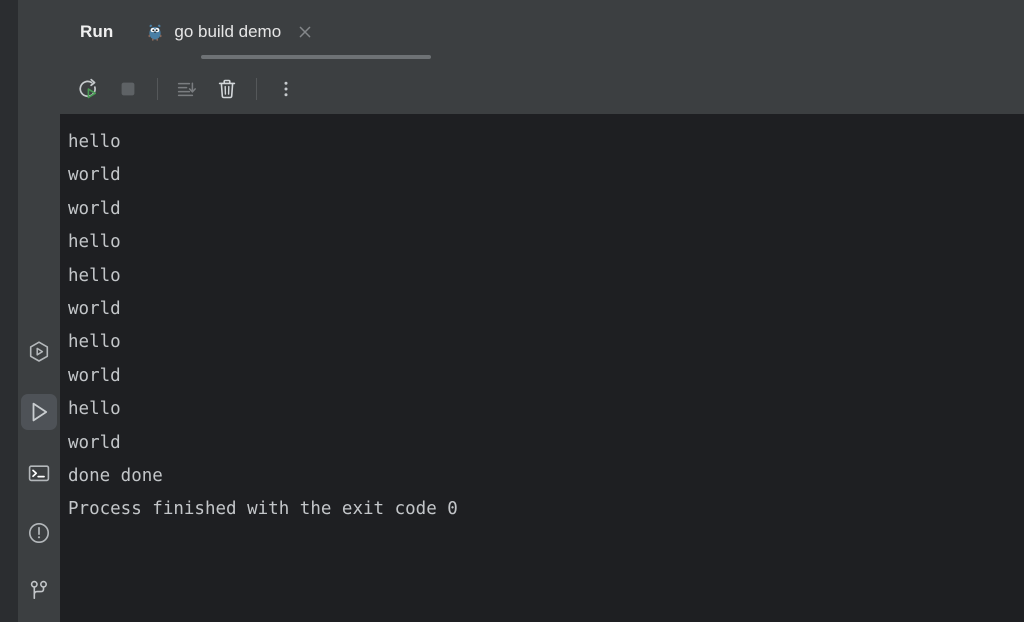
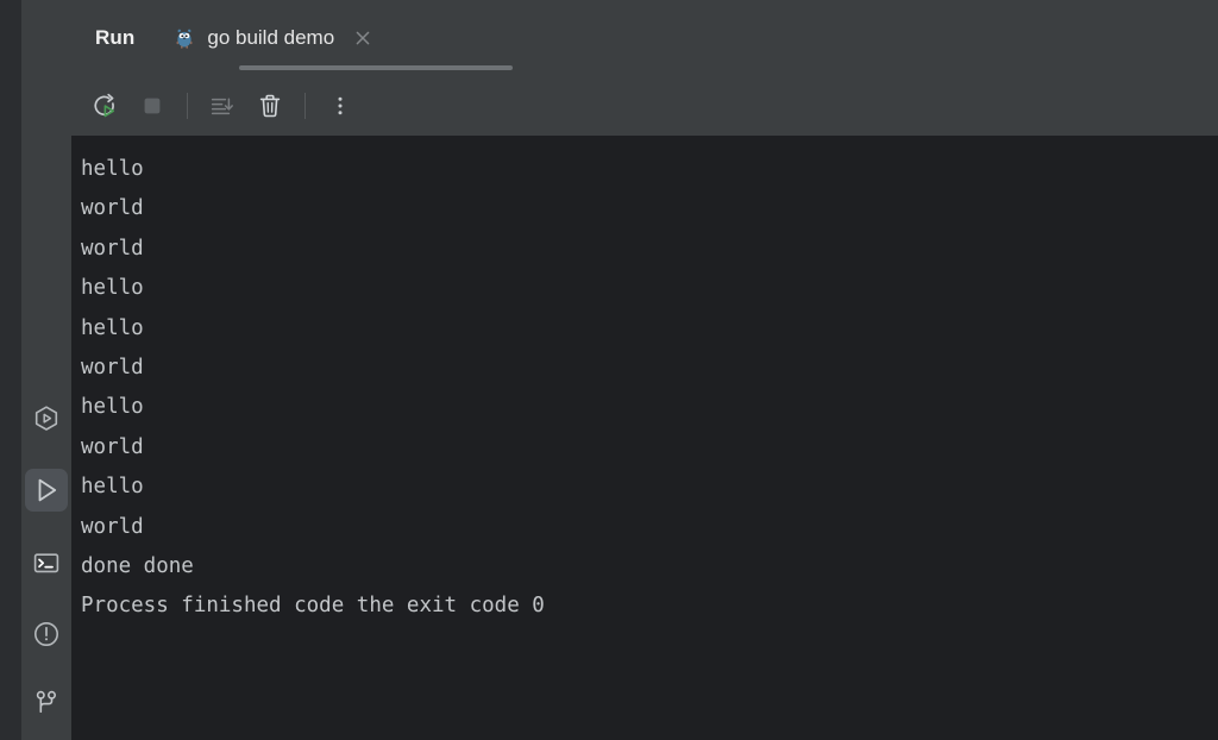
  Run
  go build demo
  hello
  world
  world
  hello
  hello
  world
  hello
  world
  hello
  world
  done done
- Process finished with the exit code 0
+ Process finished code the exit code 0
